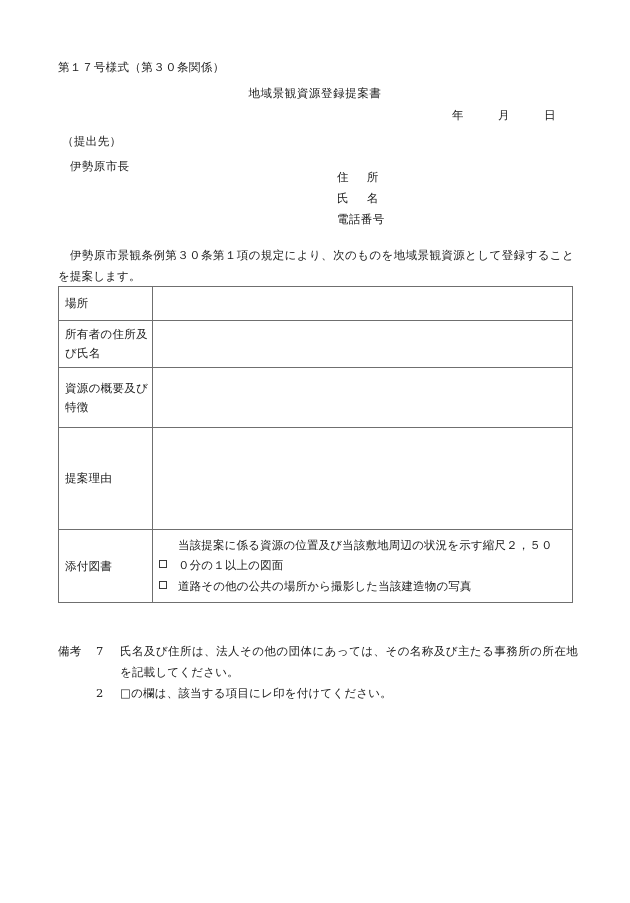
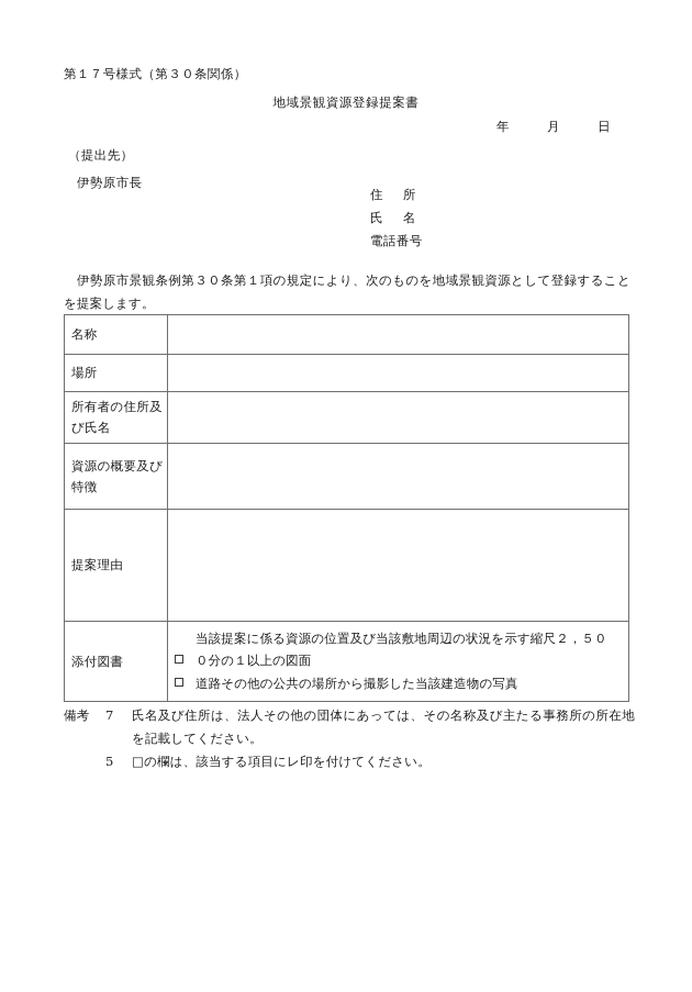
  第１７号様式（第３０条関係）
  地域景観資源登録提案書
  年 月 日
  （提出先）
  伊勢原市長
  住 所
  氏 名
  電話番号
  伊勢原市景観条例第３０条第１項の規定により、次のものを地域景観資源として登録することを提案します。
+ 名称
  場所
  所有者の住所及び氏名
  資源の概要及び特徴
  提案理由
  添付図書	当該提案に係る資源の位置及び当該敷地周辺の状況を示す縮尺２，５００分の１以上の図面 道路その他の公共の場所から撮影した当該建造物の写真
  備考
  7
  氏名及び住所は、法人その他の団体にあっては、その名称及び主たる事務所の所在地を記載してください。
- 2
+ 5
  □の欄は、該当する項目にレ印を付けてください。
